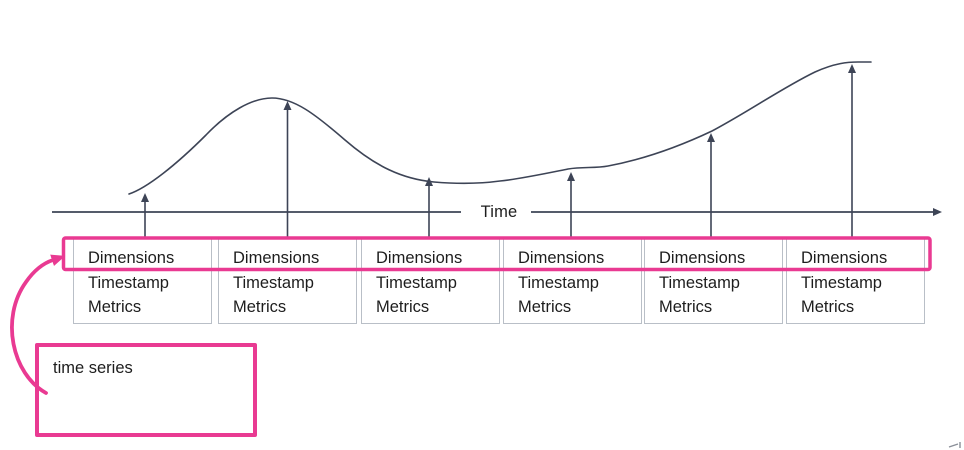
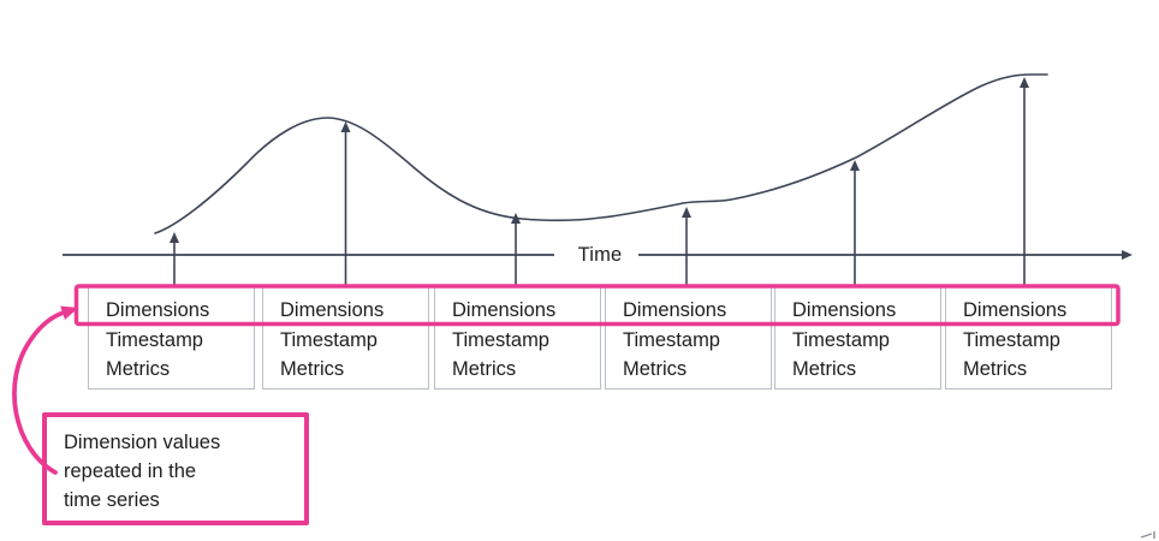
  Time
  Dimensions
  Timestamp
  Metrics
  Dimensions
  Timestamp
  Metrics
  Dimensions
  Timestamp
  Metrics
  Dimensions
  Timestamp
  Metrics
  Dimensions
  Timestamp
  Metrics
  Dimensions
  Timestamp
  Metrics
+ Dimension values
+ repeated in the
  time series
